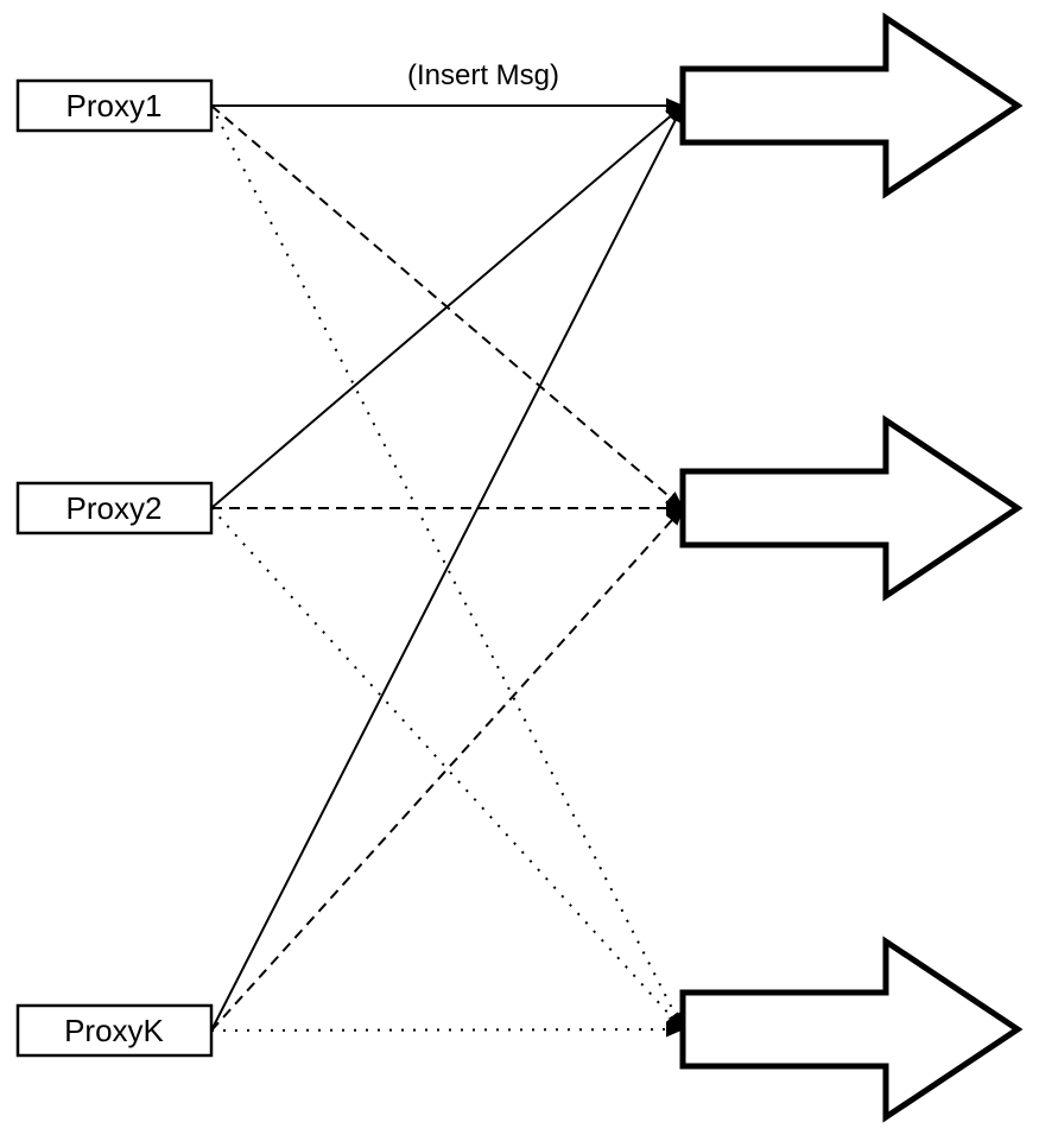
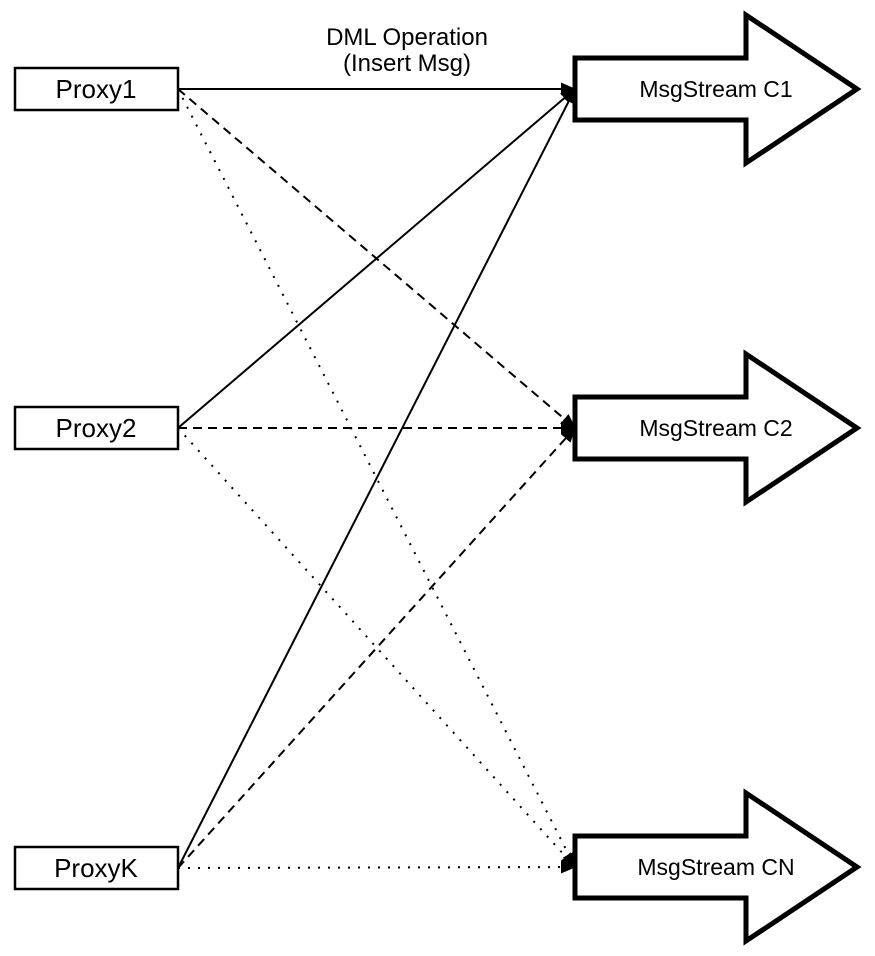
  Proxy1
  Proxy2
  ProxyK
+ MsgStream C1
+ MsgStream C2
+ MsgStream CN
+ DML Operation
  (Insert Msg)
